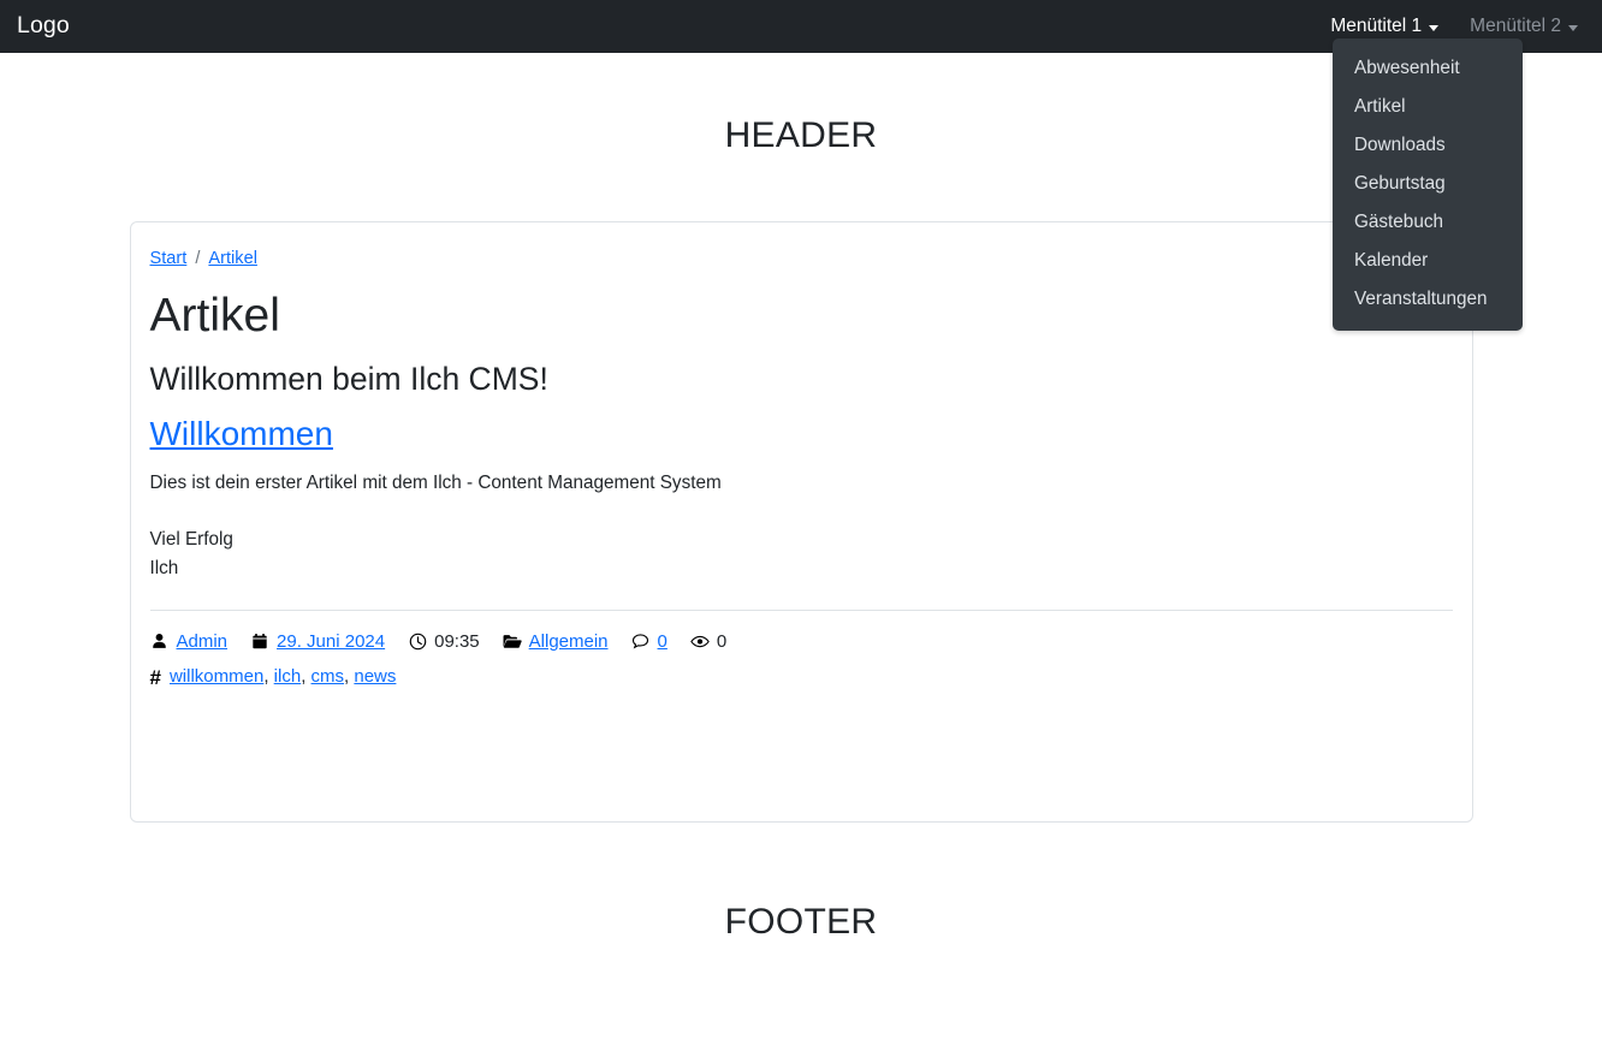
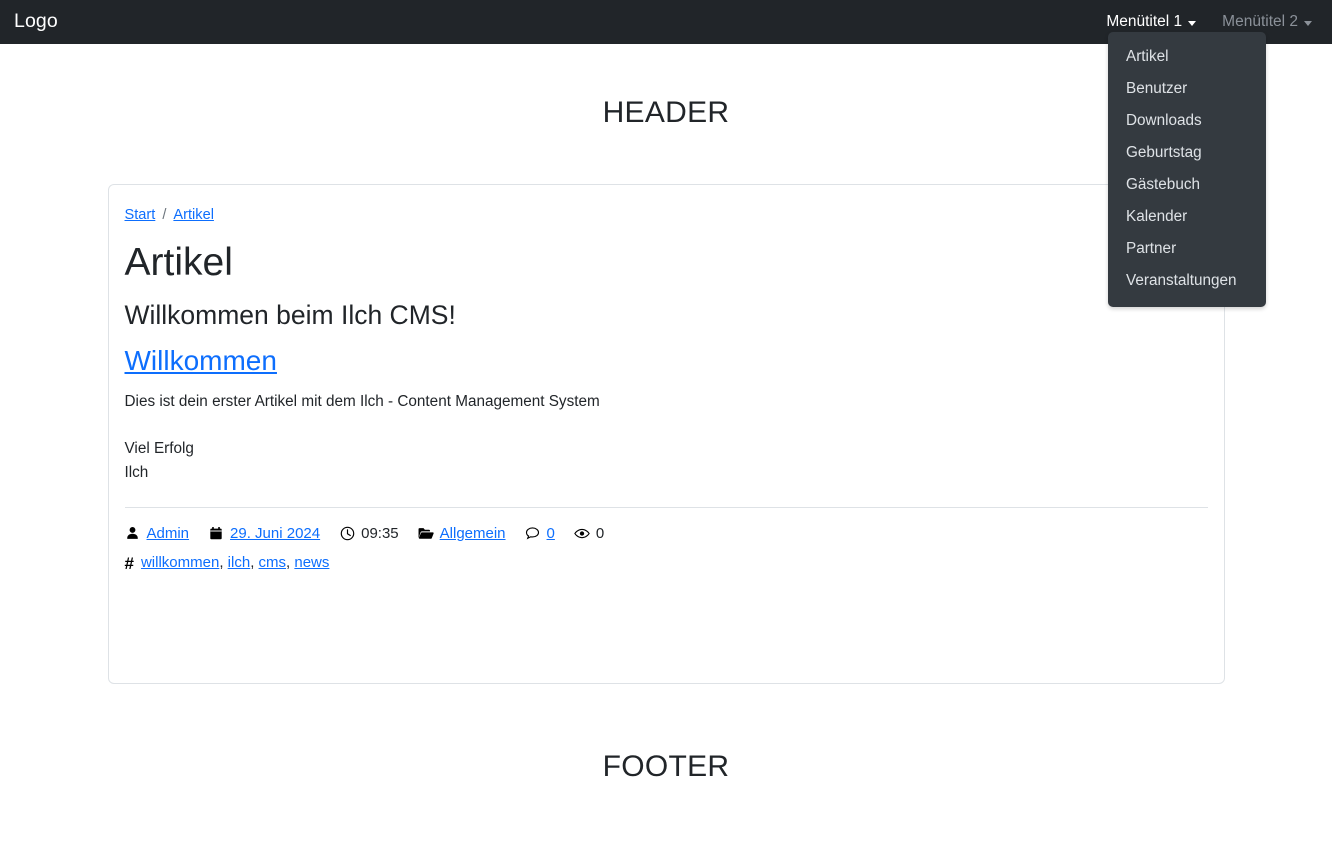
  Logo
  Menütitel 1
  Menütitel 2
- Abwesenheit
  Artikel
+ Benutzer
  Downloads
  Geburtstag
  Gästebuch
  Kalender
+ Partner
  Veranstaltungen
  HEADER
  Start
  /
  Artikel
  Artikel
  Willkommen beim Ilch CMS!
  Willkommen
  Dies ist dein erster Artikel mit dem Ilch - Content Management System
  Viel Erfolg
  Ilch
  Admin
  29. Juni 2024
  09:35
  Allgemein
  0
  0
  #
  willkommen, ilch, cms, news
  FOOTER
